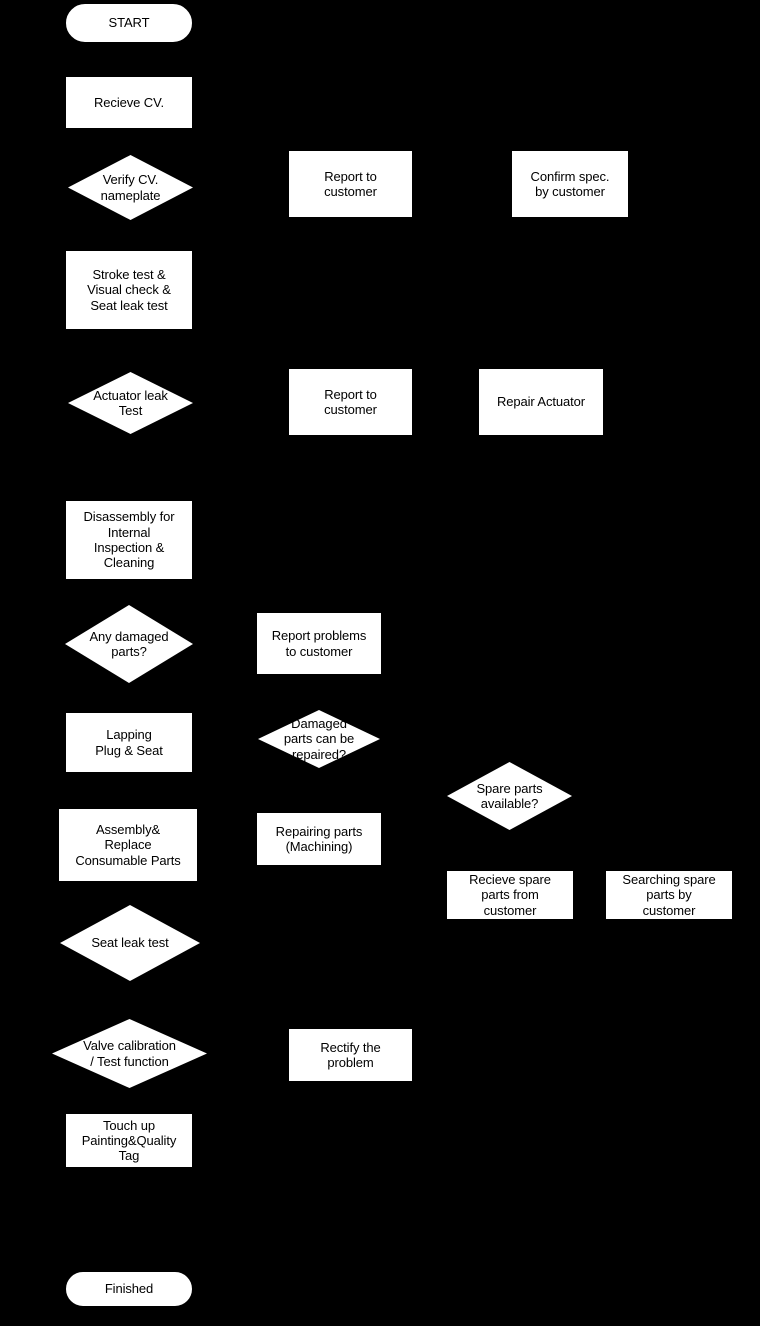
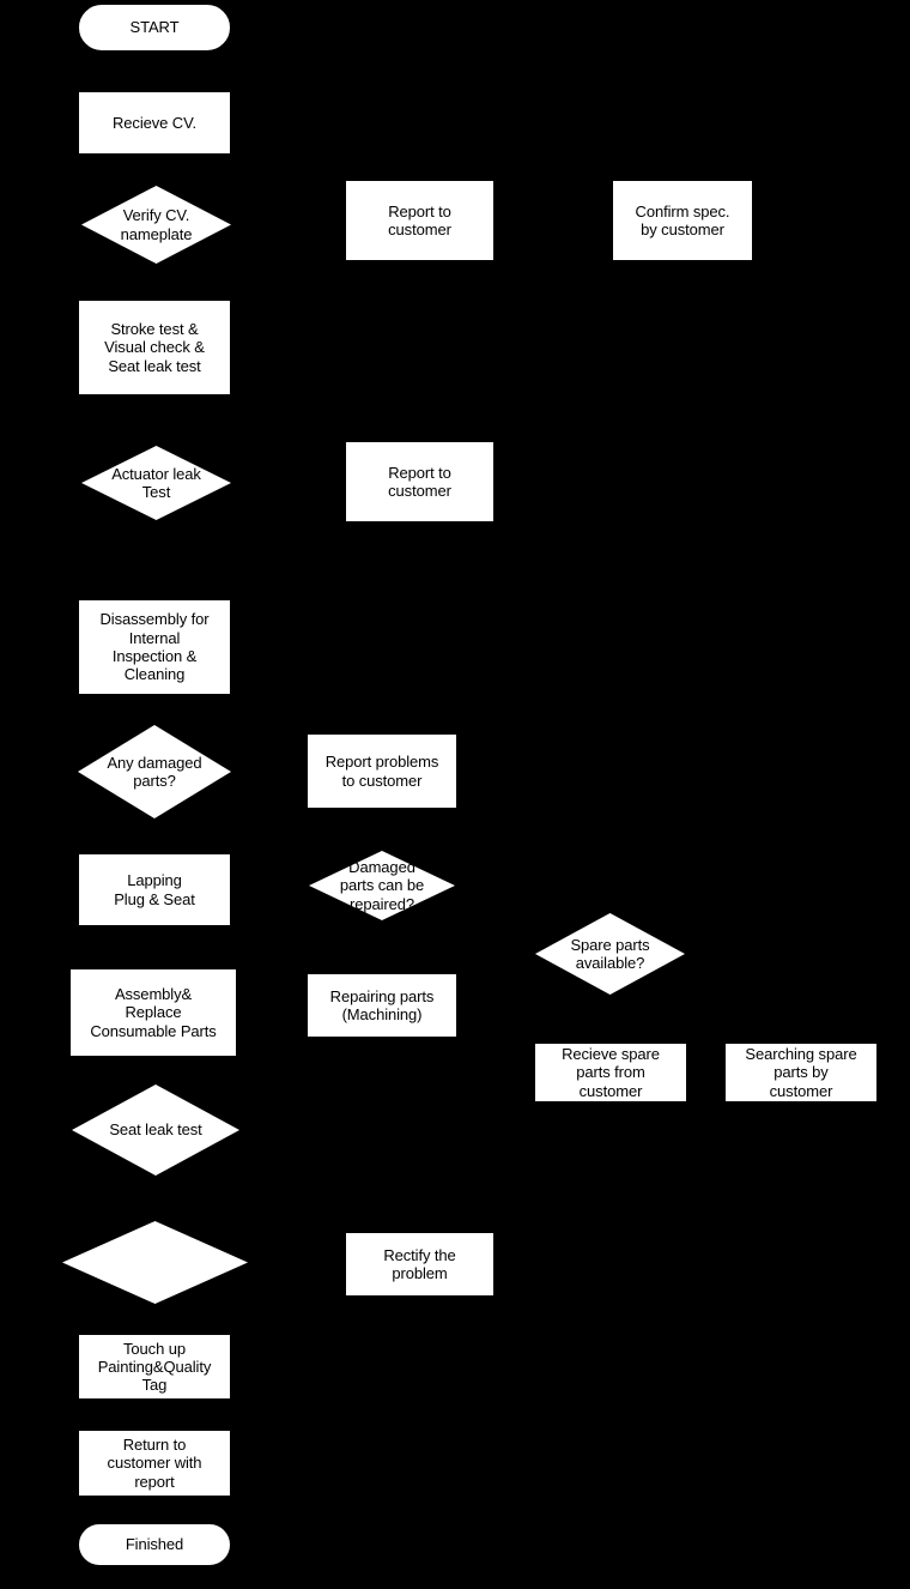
  START
  Recieve CV.
  Verify CV.
  nameplate
  Report to
  customer
  Confirm spec.
  by customer
  Stroke test &
  Visual check &
  Seat leak test
  Actuator leak
  Test
  Report to
  customer
- Repair Actuator
  Disassembly for
  Internal
  Inspection &
  Cleaning
  Any damaged
  parts?
  Report problems
  to customer
  Lapping
  Plug & Seat
  Damaged
  parts can be
  repaired?
  Spare parts
  available?
  Assembly&
  Replace
  Consumable Parts
  Repairing parts
  (Machining)
  Recieve spare
  parts from
  customer
  Searching spare
  parts by
  customer
  Seat leak test
- Valve calibration
- / Test function
  Rectify the
  problem
  Touch up
  Painting&Quality
  Tag
+ Return to
+ customer with
+ report
  Finished
